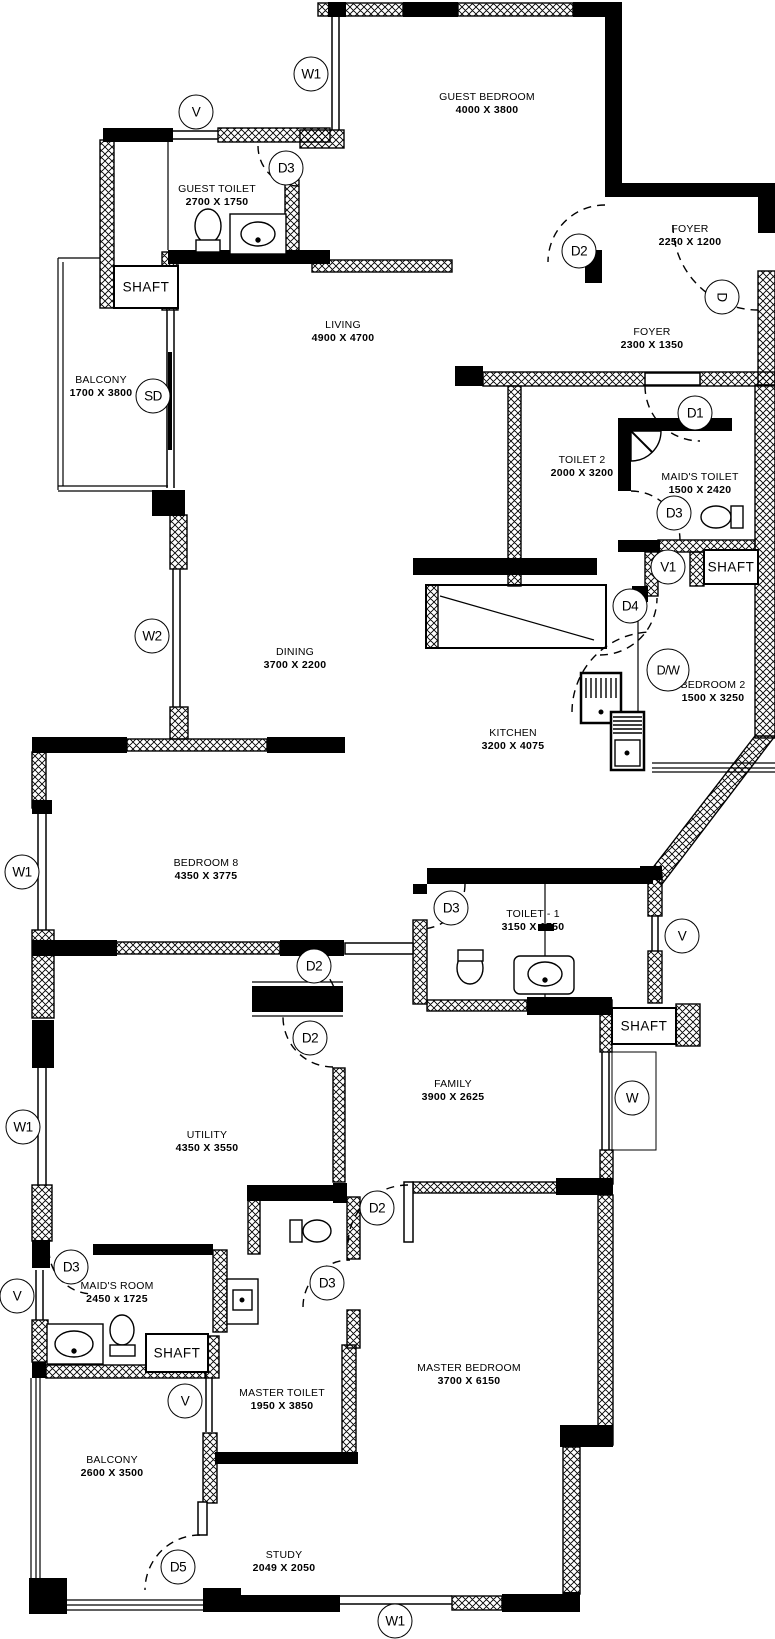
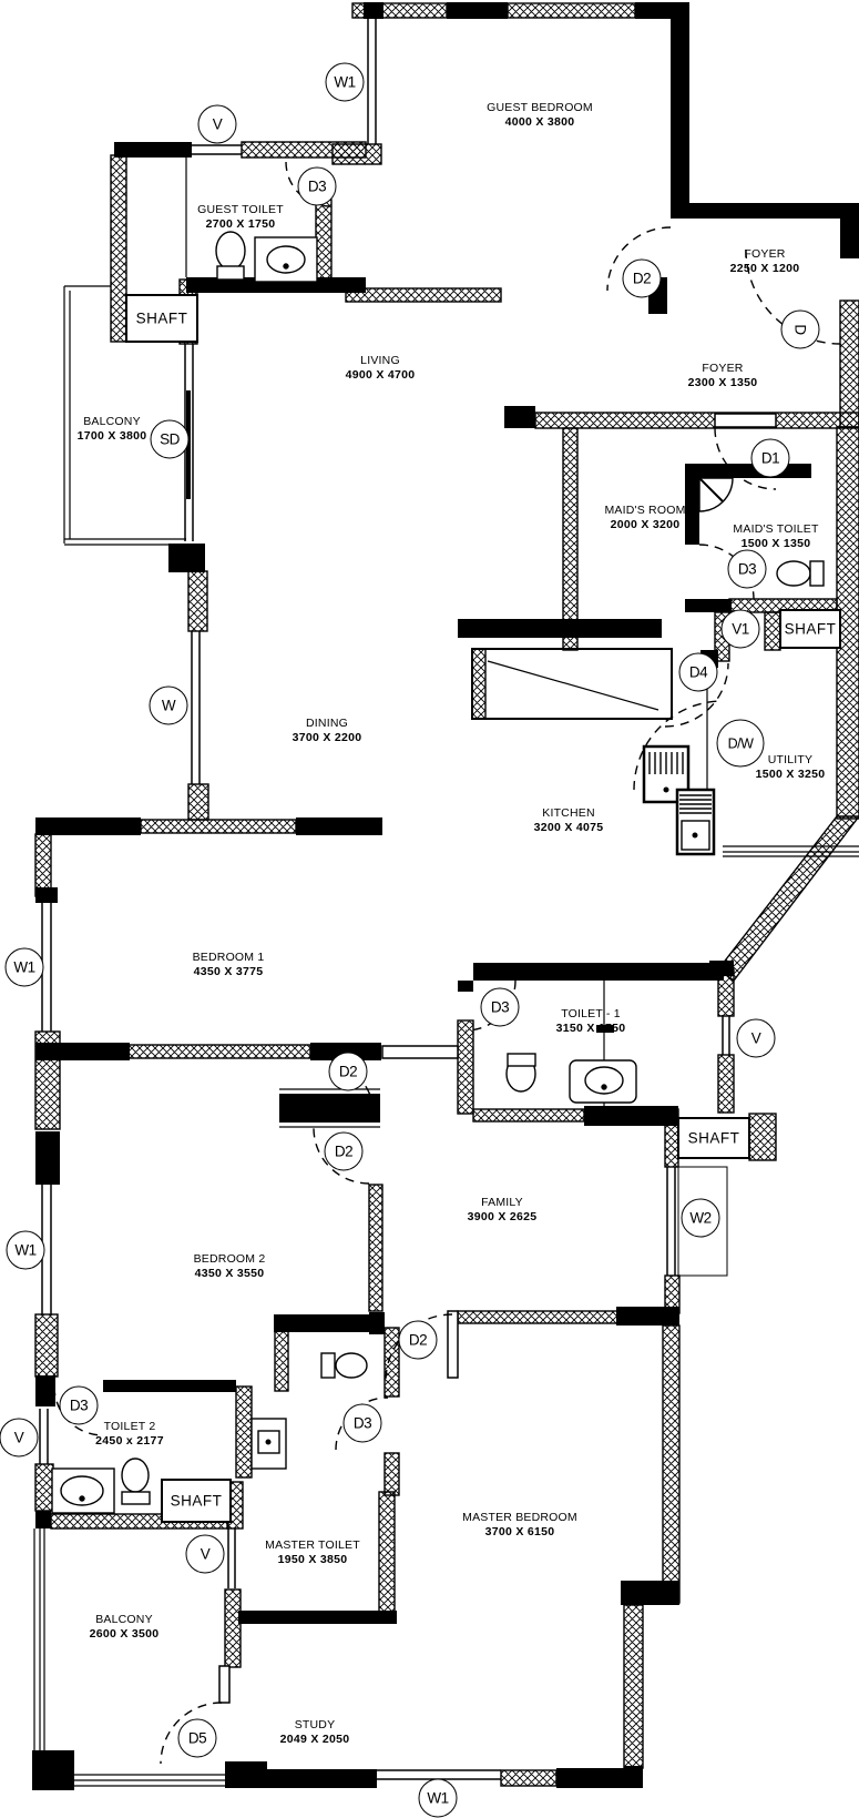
  GUEST BEDROOM
  4000 X 3800
  GUEST TOILET
  2700 X 1750
  FOYER
  2250 X 1200
  FOYER
  2300 X 1350
  LIVING
  4900 X 4700
  BALCONY
  1700 X 3800
- TOILET 2
+ MAID'S ROOM
  2000 X 3200
  MAID'S TOILET
- 1500 X 2420
+ 1500 X 1350
- BEDROOM 2
+ UTILITY
  1500 X 3250
  DINING
  3700 X 2200
  KITCHEN
  3200 X 4075
- BEDROOM 8
+ BEDROOM 1
  4350 X 3775
  TOILET - 1
  3150 X 1750
  FAMILY
  3900 X 2625
- UTILITY
+ BEDROOM 2
  4350 X 3550
- MAID'S ROOM
+ TOILET 2
- 2450 x 1725
+ 2450 x 2177
  MASTER TOILET
  1950 X 3850
  MASTER BEDROOM
  3700 X 6150
  BALCONY
  2600 X 3500
  STUDY
  2049 X 2050
  SHAFT
  SHAFT
  SHAFT
  SHAFT
  W1
  V
  D3
  D2
  SD
  D1
  D3
  V1
  D4
  D/W
- W2
+ W
  W1
  D3
  V
  D2
  D2
- W
+ W2
  W1
  D2
  D3
  D3
  V
  V
  D5
  W1
